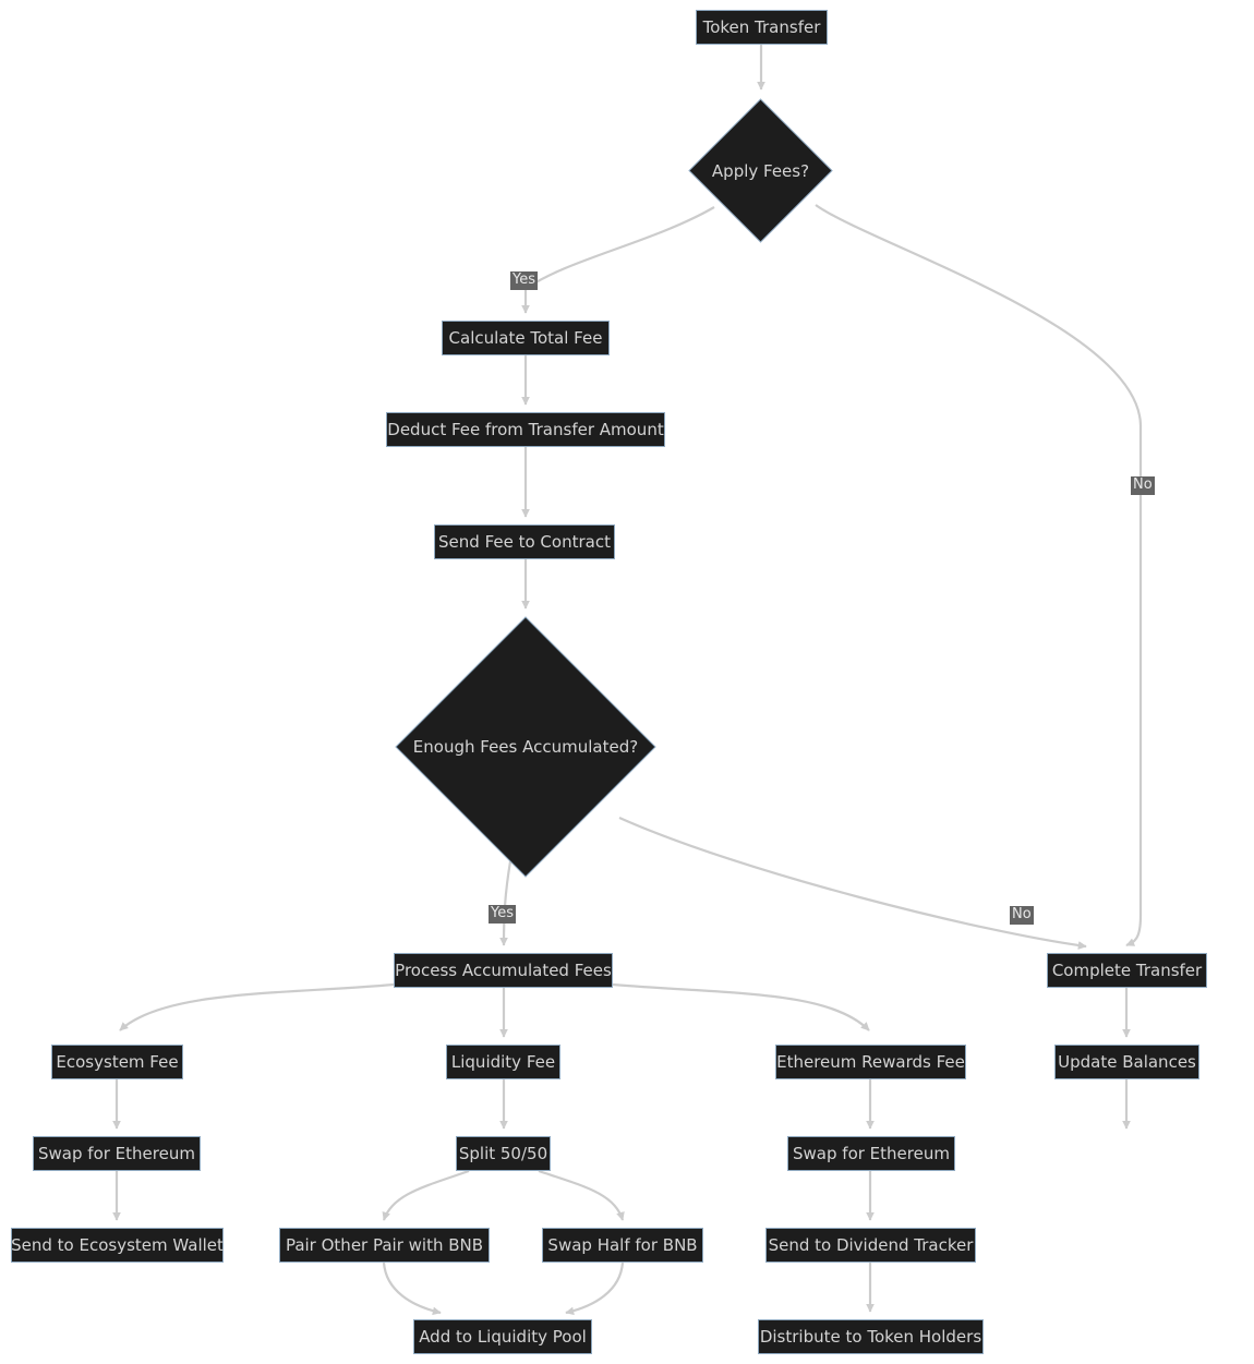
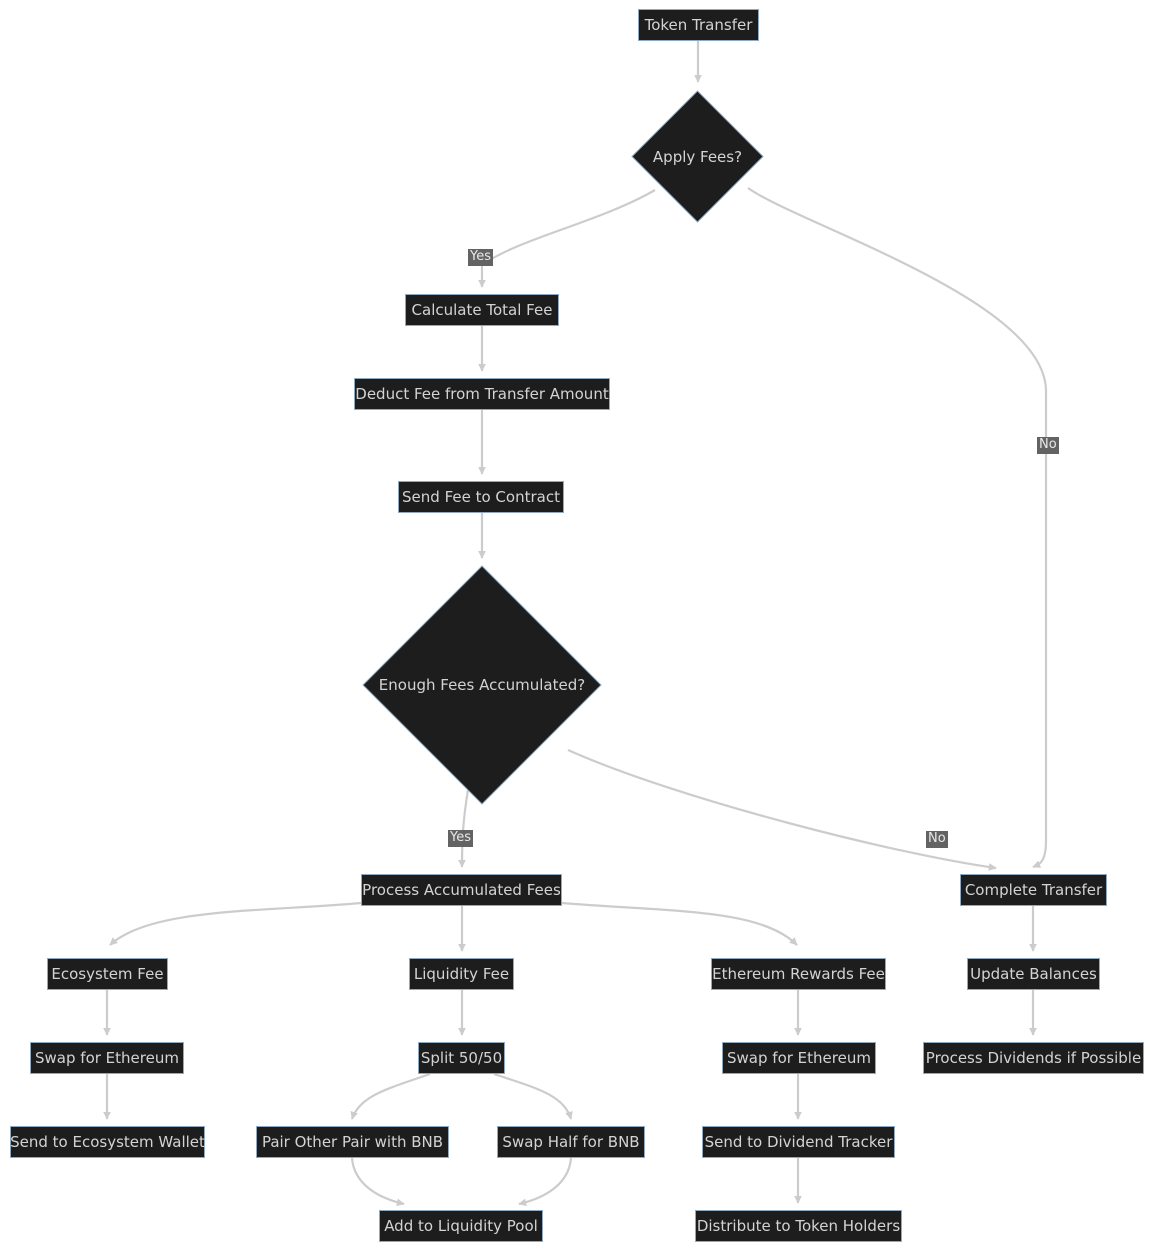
  Token Transfer
  Calculate Total Fee
  Deduct Fee from Transfer Amount
  Send Fee to Contract
  Process Accumulated Fees
  Complete Transfer
  Ecosystem Fee
  Liquidity Fee
  Ethereum Rewards Fee
  Update Balances
  Swap for Ethereum
  Split 50/50
  Swap for Ethereum
+ Process Dividends if Possible
  Send to Ecosystem Wallet
  Pair Other Pair with BNB
  Swap Half for BNB
  Send to Dividend Tracker
  Add to Liquidity Pool
  Distribute to Token Holders
  Apply Fees?
  Enough Fees Accumulated?
  Yes
  No
  Yes
  No
